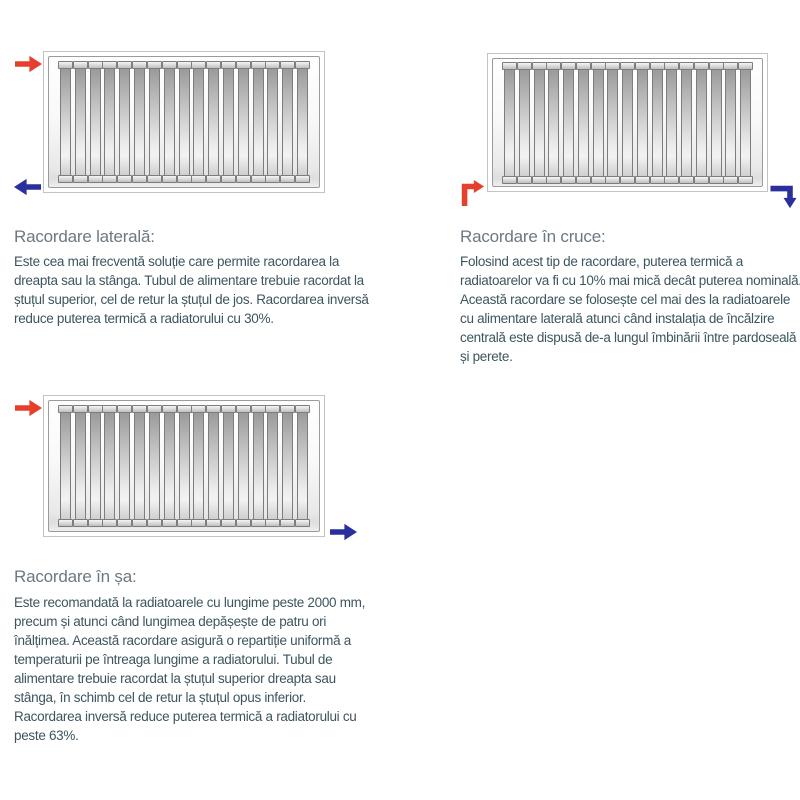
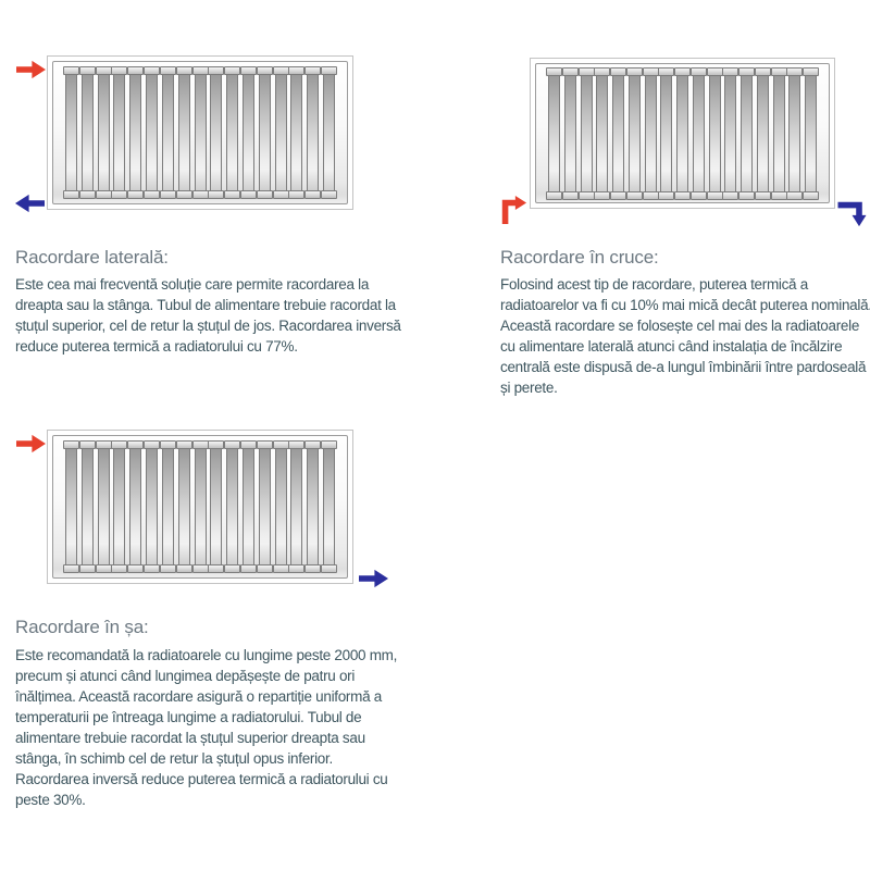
  Racordare laterală:
- Este cea mai frecventă soluție care permite racordarea la dreapta sau la stânga. Tubul de alimentare trebuie racordat la ștuțul superior, cel de retur la ștuțul de jos. Racordarea inversă reduce puterea termică a radiatorului cu 30%.
+ Este cea mai frecventă soluție care permite racordarea la dreapta sau la stânga. Tubul de alimentare trebuie racordat la ștuțul superior, cel de retur la ștuțul de jos. Racordarea inversă reduce puterea termică a radiatorului cu 77%.
  Racordare în cruce:
  Folosind acest tip de racordare, puterea termică a radiatoarelor va fi cu 10% mai mică decât puterea nominală Această racordare se folosește cel mai des la radiatoarele cu alimentare laterală atunci când instalația de încălzire centrală este dispusă de-a lungul îmbinării între pardoseală și perete.
  Racordare în șa:
- Este recomandată la radiatoarele cu lungime peste 2000 mm, precum și atunci când lungimea depășește de patru ori înălțimea. Această racordare asigură o repartiție uniformă a temperaturii pe întreaga lungime a radiatorului. Tubul de alimentare trebuie racordat la ștuțul superior dreapta sau stânga, în schimb cel de retur la ștuțul opus inferior. Racordarea inversă reduce puterea termică a radiatorului cu peste 63%.
+ Este recomandată la radiatoarele cu lungime peste 2000 mm, precum și atunci când lungimea depășește de patru ori înălțimea. Această racordare asigură o repartiție uniformă a temperaturii pe întreaga lungime a radiatorului. Tubul de alimentare trebuie racordat la ștuțul superior dreapta sau stânga, în schimb cel de retur la ștuțul opus inferior. Racordarea inversă reduce puterea termică a radiatorului cu peste 30%.
